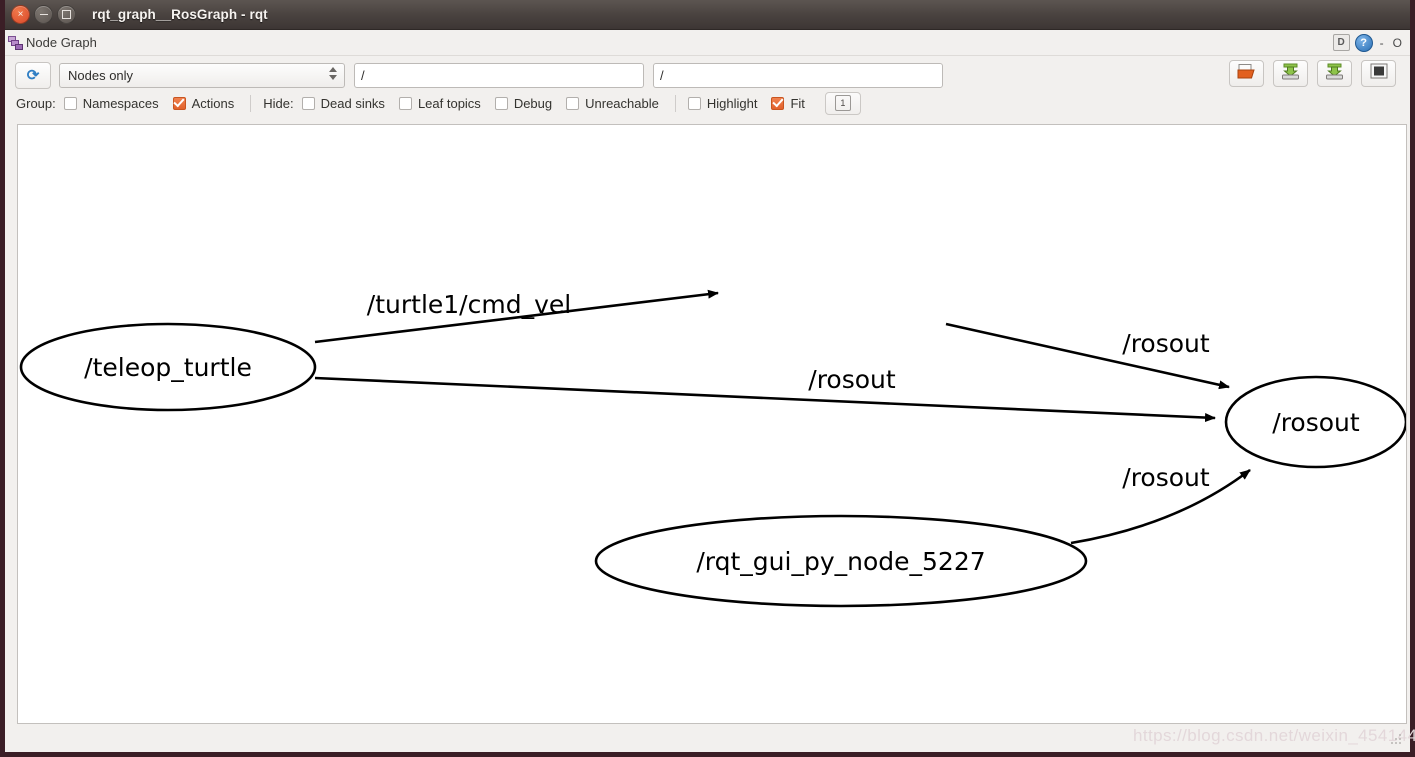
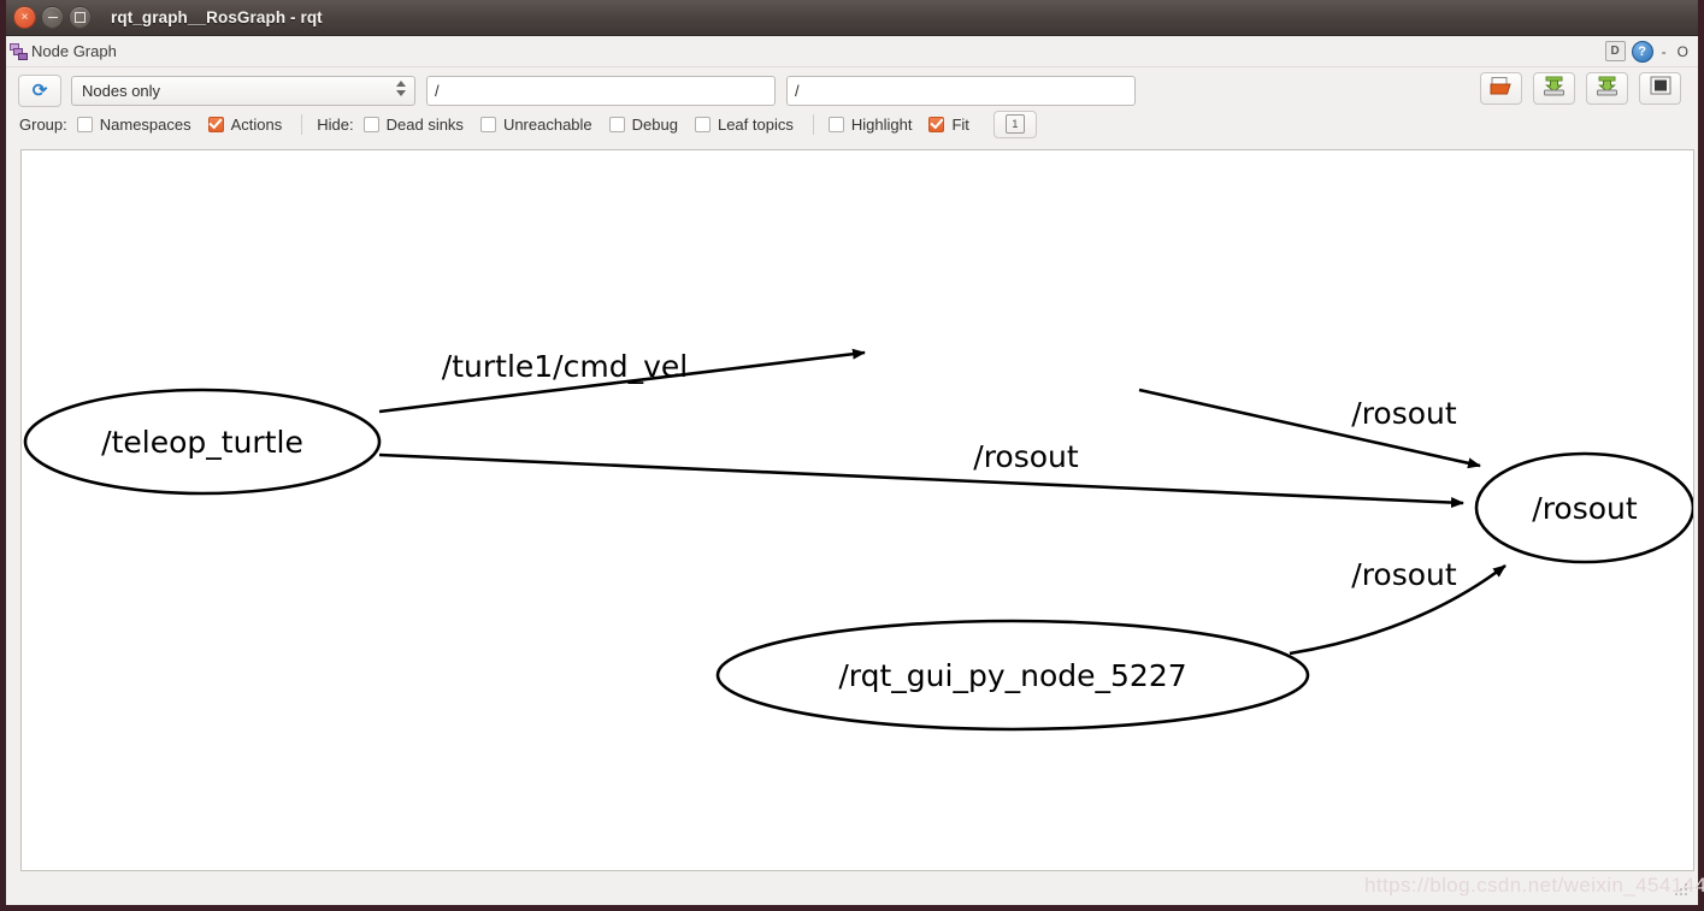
  ×
  rqt_graph__RosGraph - rqt
  Node Graph
  D
  ?
  -
  O
  ⟳
  Nodes only
  /
  /
  Group:
  Namespaces
  Actions
  Hide:
  Dead sinks
- Leaf topics
+ Unreachable
  Debug
- Unreachable
+ Leaf topics
  Highlight
  Fit
  1
  /turtle1/cmd_vel
  /rosout
  /rosout
  /rosout
  /teleop_turtle
  /rosout
  /rqt_gui_py_node_5227
  https://blog.csdn.net/weixin_454144
